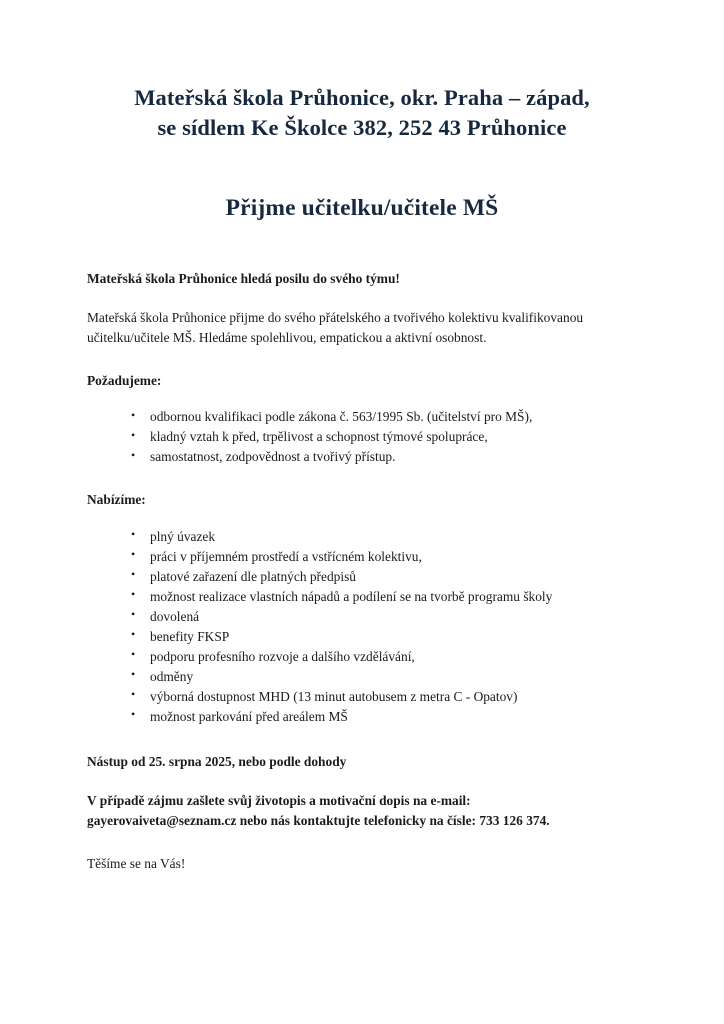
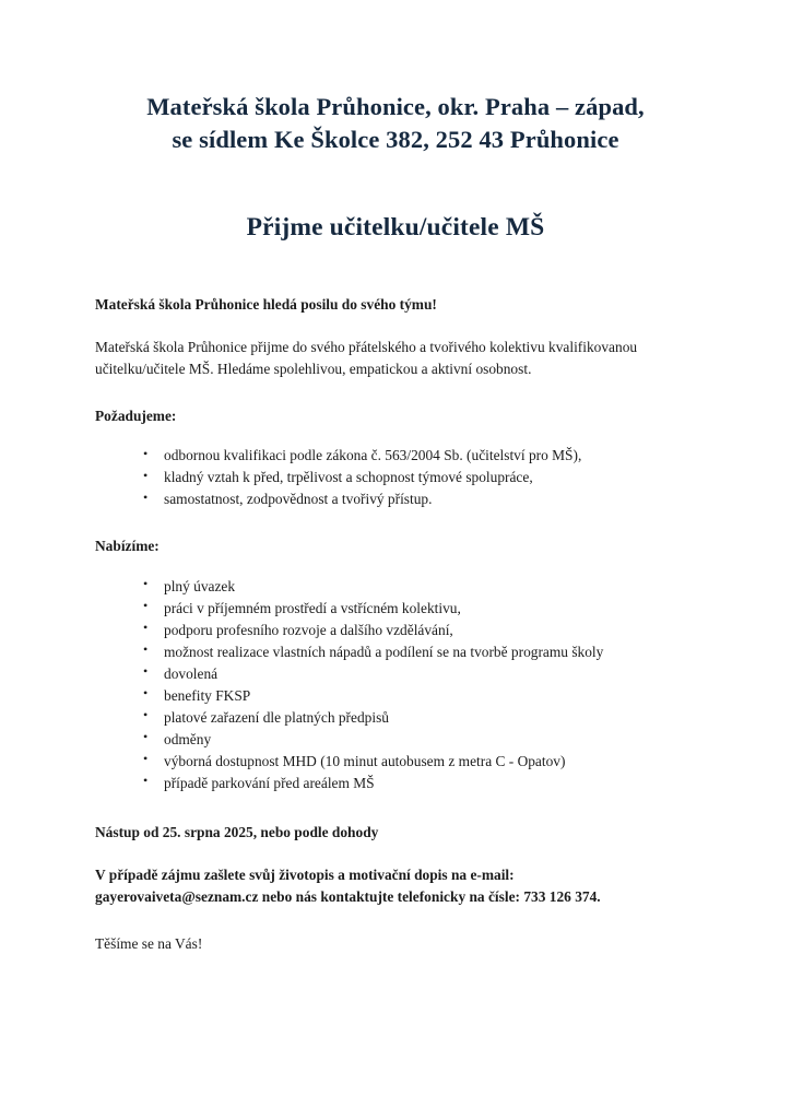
  Mateřská škola Průhonice, okr. Praha – západ,
  se sídlem Ke Školce 382, 252 43 Průhonice
  Přijme učitelku/učitele MŠ
  Mateřská škola Průhonice hledá posilu do svého týmu!
  Mateřská škola Průhonice přijme do svého přátelského a tvořivého kolektivu kvalifikovanou učitelku/učitele MŠ. Hledáme spolehlivou, empatickou a aktivní osobnost.
  Požadujeme:
- odbornou kvalifikaci podle zákona č. 563/1995 Sb. (učitelství pro MŠ),
+ odbornou kvalifikaci podle zákona č. 563/2004 Sb. (učitelství pro MŠ),
  kladný vztah k před, trpělivost a schopnost týmové spolupráce,
  samostatnost, zodpovědnost a tvořivý přístup.
  Nabízíme:
  plný úvazek
  práci v příjemném prostředí a vstřícném kolektivu,
- platové zařazení dle platných předpisů
+ podporu profesního rozvoje a dalšího vzdělávání,
  možnost realizace vlastních nápadů a podílení se na tvorbě programu školy
  dovolená
  benefity FKSP
- podporu profesního rozvoje a dalšího vzdělávání,
+ platové zařazení dle platných předpisů
  odměny
- výborná dostupnost MHD (13 minut autobusem z metra C - Opatov)
+ výborná dostupnost MHD (10 minut autobusem z metra C - Opatov)
- možnost parkování před areálem MŠ
+ případě parkování před areálem MŠ
  Nástup od 25. srpna 2025, nebo podle dohody
  V případě zájmu zašlete svůj životopis a motivační dopis na e-mail:
  gayerovaiveta@seznam.cz nebo nás kontaktujte telefonicky na čísle: 733 126 374.
  Těšíme se na Vás!
